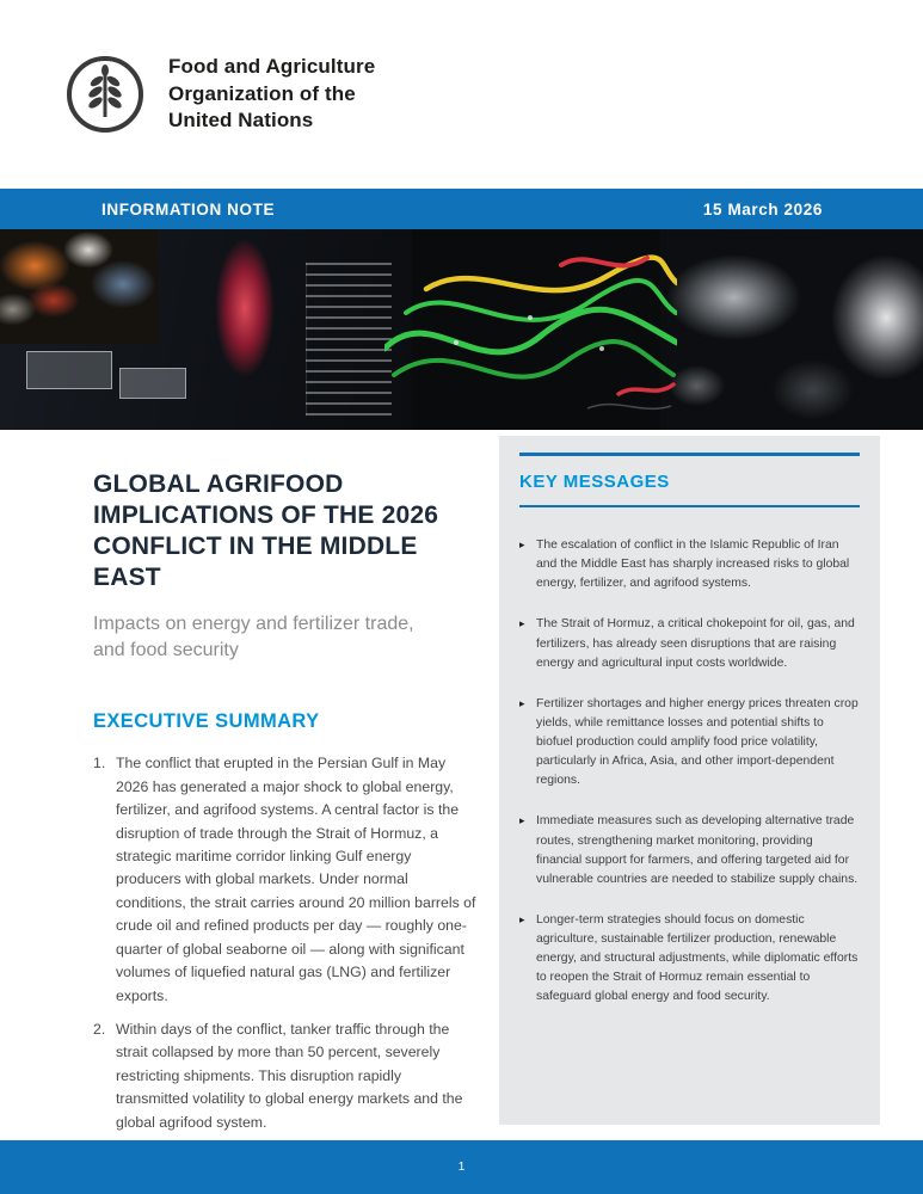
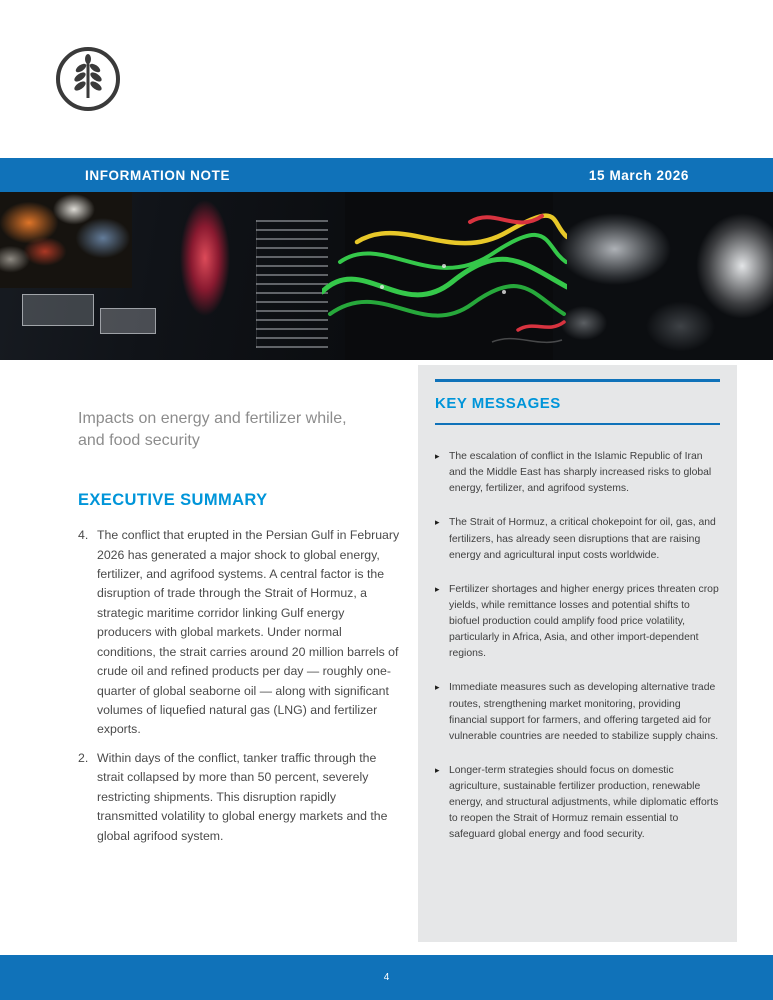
- Food and Agriculture
- Organization of the
- United Nations
  INFORMATION NOTE
  15 March 2026
- GLOBAL AGRIFOOD IMPLICATIONS OF THE 2026 CONFLICT IN THE MIDDLE EAST
- Impacts on energy and fertilizer trade, and food security
+ Impacts on energy and fertilizer while, and food security
  EXECUTIVE SUMMARY
- 1.
+ 4.
- The conflict that erupted in the Persian Gulf in May 2026 has generated a major shock to global energy, fertilizer, and agrifood systems. A central factor is the disruption of trade through the Strait of Hormuz, a strategic maritime corridor linking Gulf energy producers with global markets. Under normal conditions, the strait carries around 20 million barrels of crude oil and refined products per day — roughly one-quarter of global seaborne oil — along with significant volumes of liquefied natural gas (LNG) and fertilizer exports.
+ The conflict that erupted in the Persian Gulf in February 2026 has generated a major shock to global energy, fertilizer, and agrifood systems. A central factor is the disruption of trade through the Strait of Hormuz, a strategic maritime corridor linking Gulf energy producers with global markets. Under normal conditions, the strait carries around 20 million barrels of crude oil and refined products per day — roughly one-quarter of global seaborne oil — along with significant volumes of liquefied natural gas (LNG) and fertilizer exports.
  2.
  Within days of the conflict, tanker traffic through the strait collapsed by more than 50 percent, severely restricting shipments. This disruption rapidly transmitted volatility to global energy markets and the global agrifood system.
  KEY MESSAGES
  ▸
  The escalation of conflict in the Islamic Republic of Iran and the Middle East has sharply increased risks to global energy, fertilizer, and agrifood systems.
  ▸
  The Strait of Hormuz, a critical chokepoint for oil, gas, and fertilizers, has already seen disruptions that are raising energy and agricultural input costs worldwide.
  ▸
  Fertilizer shortages and higher energy prices threaten crop yields, while remittance losses and potential shifts to biofuel production could amplify food price volatility, particularly in Africa, Asia, and other import-dependent regions.
  ▸
  Immediate measures such as developing alternative trade routes, strengthening market monitoring, providing financial support for farmers, and offering targeted aid for vulnerable countries are needed to stabilize supply chains.
  ▸
  Longer-term strategies should focus on domestic agriculture, sustainable fertilizer production, renewable energy, and structural adjustments, while diplomatic efforts to reopen the Strait of Hormuz remain essential to safeguard global energy and food security.
- 1
+ 4
